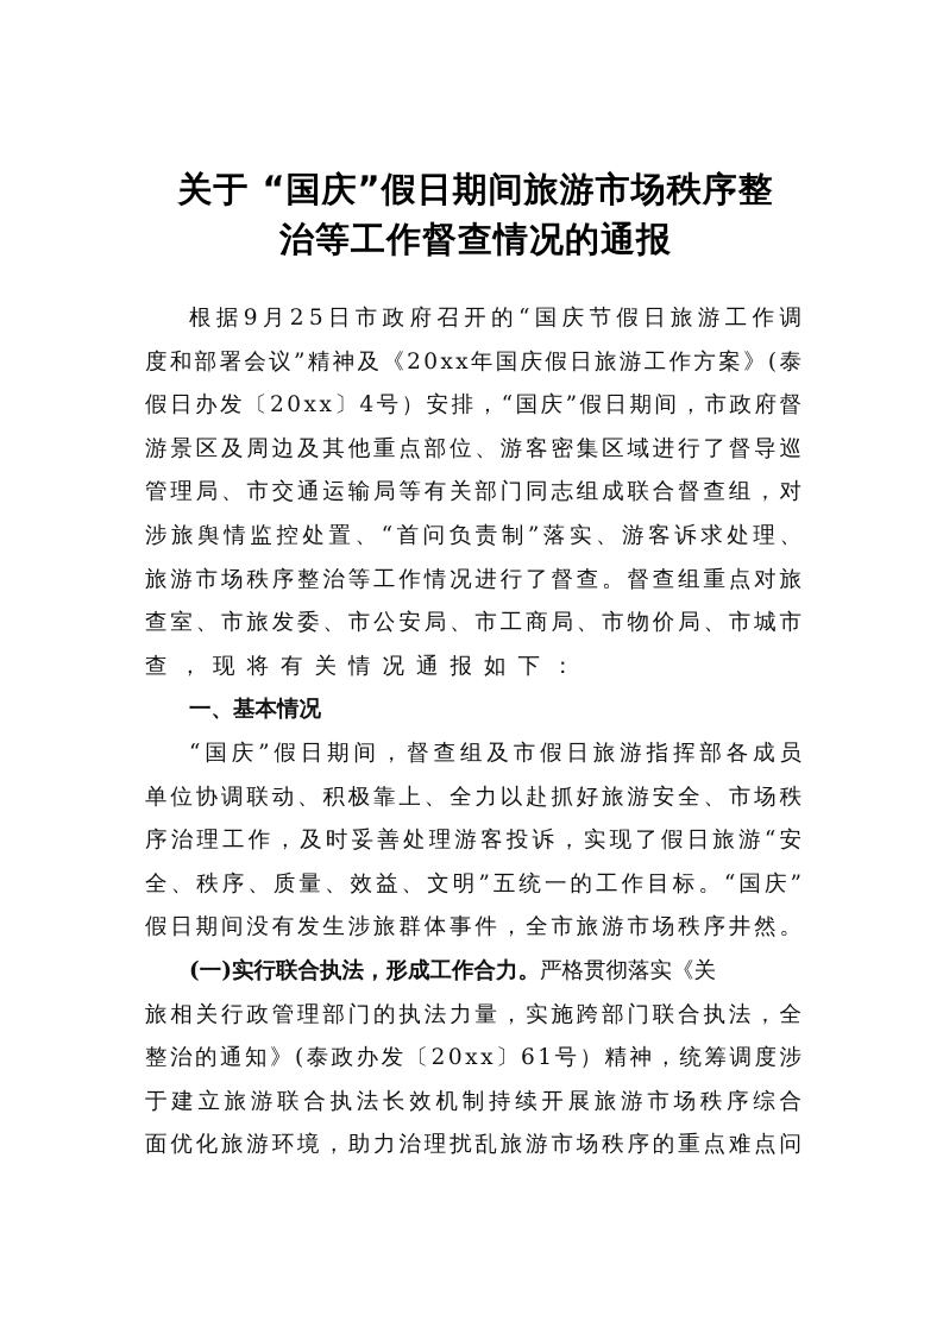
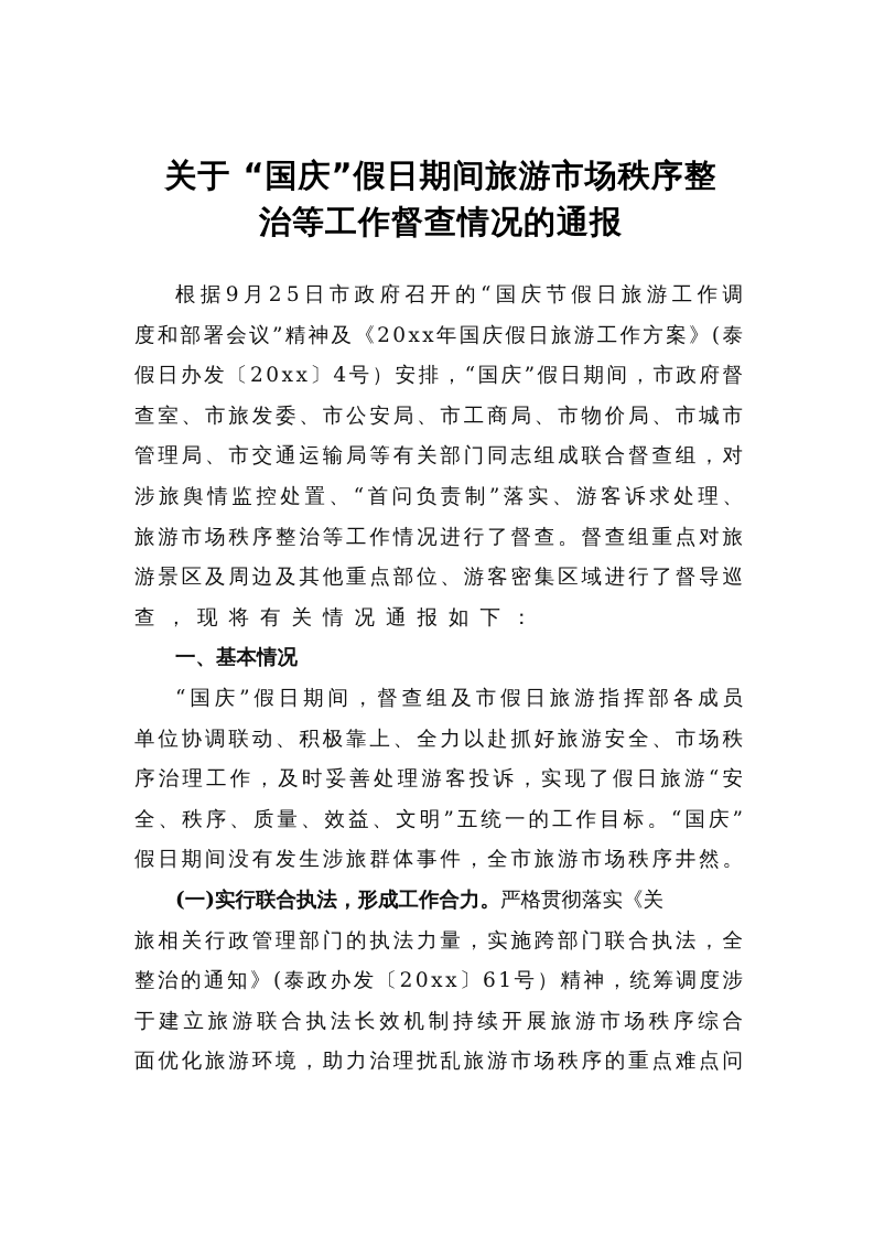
  关于 “国庆”假日期间旅游市场秩序整
  治等工作督查情况的通报
  根据9月25日市政府召开的“国庆节假日旅游工作调
  度和部署会议”精神及《20xx年国庆假日旅游工作方案》(泰
  假日办发〔20xx〕4号）安排，“国庆”假日期间，市政府督
- 游景区及周边及其他重点部位、游客密集区域进行了督导巡
+ 查室、市旅发委、市公安局、市工商局、市物价局、市城市
  管理局、市交通运输局等有关部门同志组成联合督查组，对
  涉旅舆情监控处置、“首问负责制”落实、游客诉求处理、
  旅游市场秩序整治等工作情况进行了督查。督查组重点对旅
- 查室、市旅发委、市公安局、市工商局、市物价局、市城市
+ 游景区及周边及其他重点部位、游客密集区域进行了督导巡
  查，现将有关情况通报如下：
  一、基本情况
  “国庆”假日期间，督查组及市假日旅游指挥部各成员
  单位协调联动、积极靠上、全力以赴抓好旅游安全、市场秩
  序治理工作，及时妥善处理游客投诉，实现了假日旅游“安
  全、秩序、质量、效益、文明”五统一的工作目标。“国庆”
  假日期间没有发生涉旅群体事件，全市旅游市场秩序井然。
  (一)实行联合执法，形成工作合力。
  严格贯彻落实《关
  旅相关行政管理部门的执法力量，实施跨部门联合执法，全
  整治的通知》(泰政办发〔20xx〕61号）精神，统筹调度涉
  于建立旅游联合执法长效机制持续开展旅游市场秩序综合
  面优化旅游环境，助力治理扰乱旅游市场秩序的重点难点问
